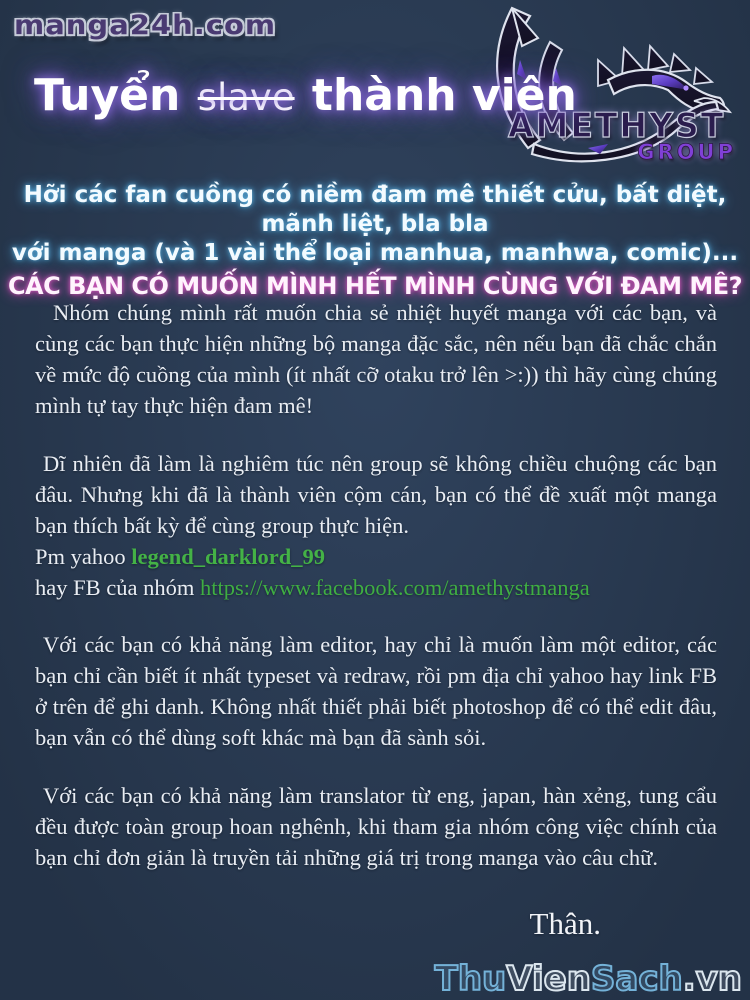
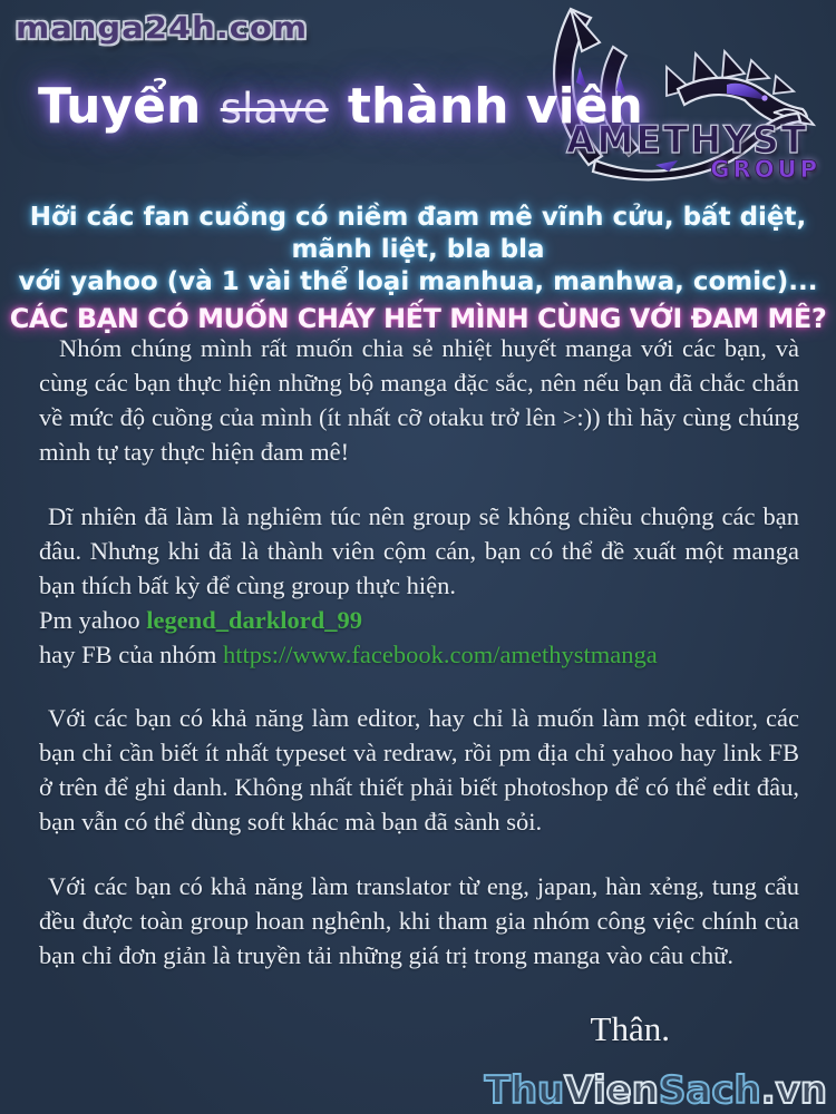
  manga24h.com
  AMETHYST
  GROUP
  Tuyển slave thành viên
- Hỡi các fan cuồng có niềm đam mê thiết cửu, bất diệt, mãnh liệt, bla bla
+ Hỡi các fan cuồng có niềm đam mê vĩnh cửu, bất diệt, mãnh liệt, bla bla
- với manga (và 1 vài thể loại manhua, manhwa, comic)...
+ với yahoo (và 1 vài thể loại manhua, manhwa, comic)...
- CÁC BẠN CÓ MUỐN MÌNH HẾT MÌNH CÙNG VỚI ĐAM MÊ?
+ CÁC BẠN CÓ MUỐN CHÁY HẾT MÌNH CÙNG VỚI ĐAM MÊ?
  Nhóm chúng mình rất muốn chia sẻ nhiệt huyết manga với các bạn, và cùng các bạn thực hiện những bộ manga đặc sắc, nên nếu bạn đã chắc chắn về mức độ cuồng của mình (ít nhất cỡ otaku trở lên >:)) thì hãy cùng chúng mình tự tay thực hiện đam mê!
  Dĩ nhiên đã làm là nghiêm túc nên group sẽ không chiều chuộng các bạn đâu. Nhưng khi đã là thành viên cộm cán, bạn có thể đề xuất một manga bạn thích bất kỳ để cùng group thực hiện.
  Pm yahoo legend_darklord_99
  hay FB của nhóm https://www.facebook.com/amethystmanga
  Với các bạn có khả năng làm editor, hay chỉ là muốn làm một editor, các bạn chỉ cần biết ít nhất typeset và redraw, rồi pm địa chỉ yahoo hay link FB ở trên để ghi danh. Không nhất thiết phải biết photoshop để có thể edit đâu, bạn vẫn có thể dùng soft khác mà bạn đã sành sỏi.
  Với các bạn có khả năng làm translator từ eng, japan, hàn xẻng, tung cẩu đều được toàn group hoan nghênh, khi tham gia nhóm công việc chính của bạn chỉ đơn giản là truyền tải những giá trị trong manga vào câu chữ.
  Thân.
  ThuVienSach.vn
